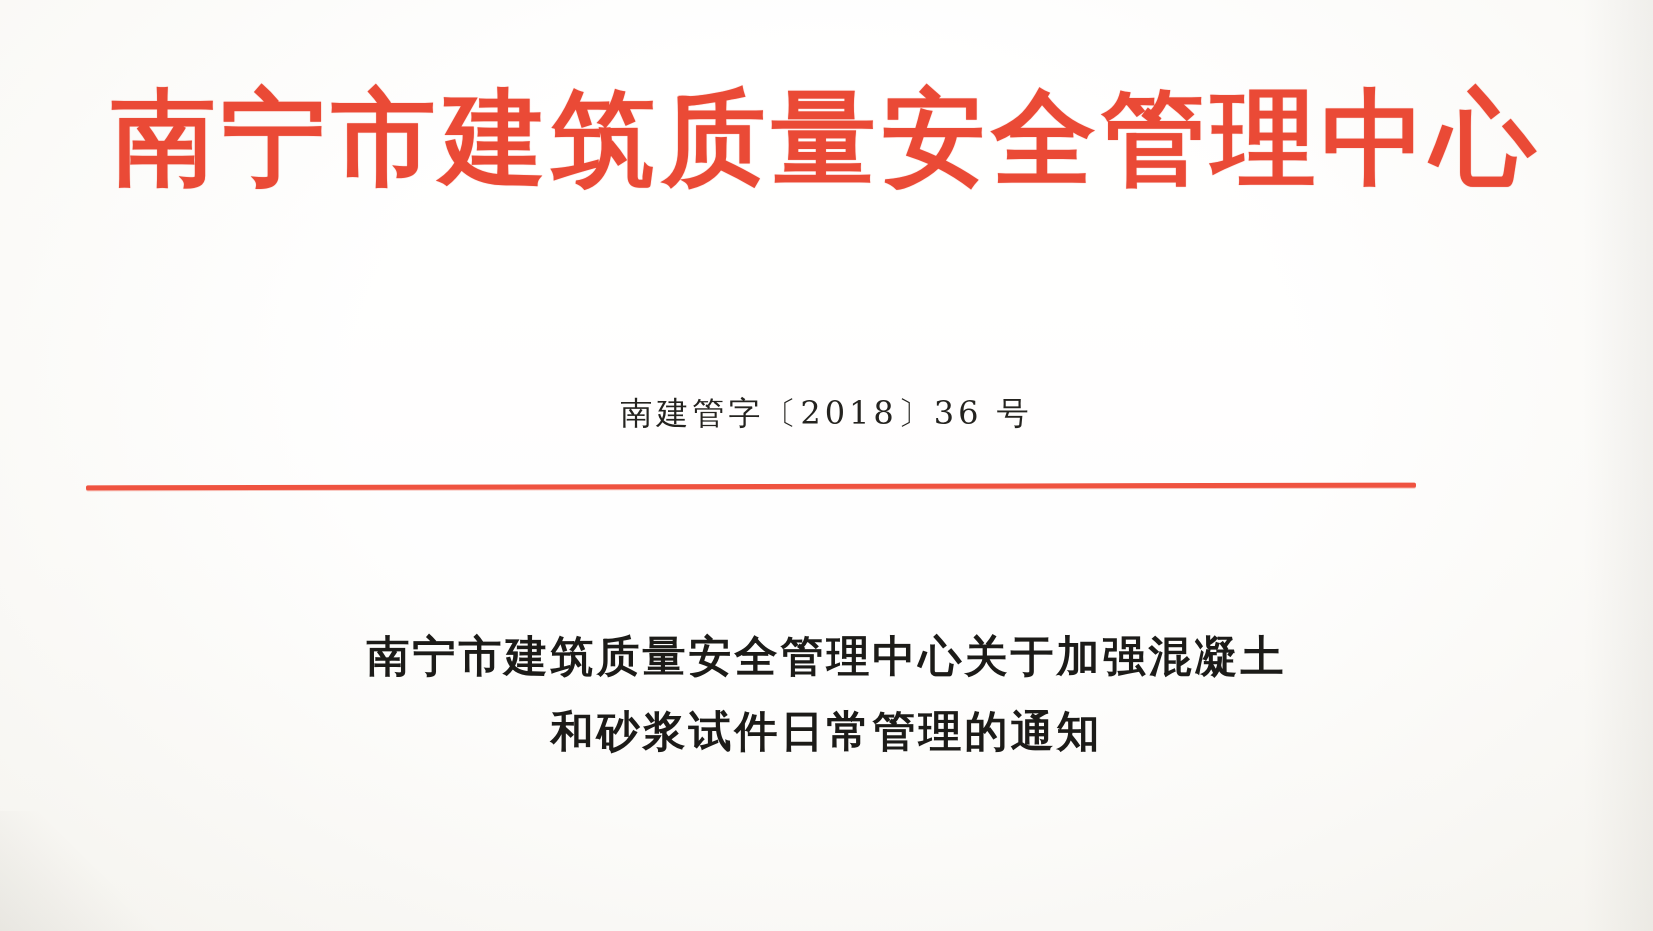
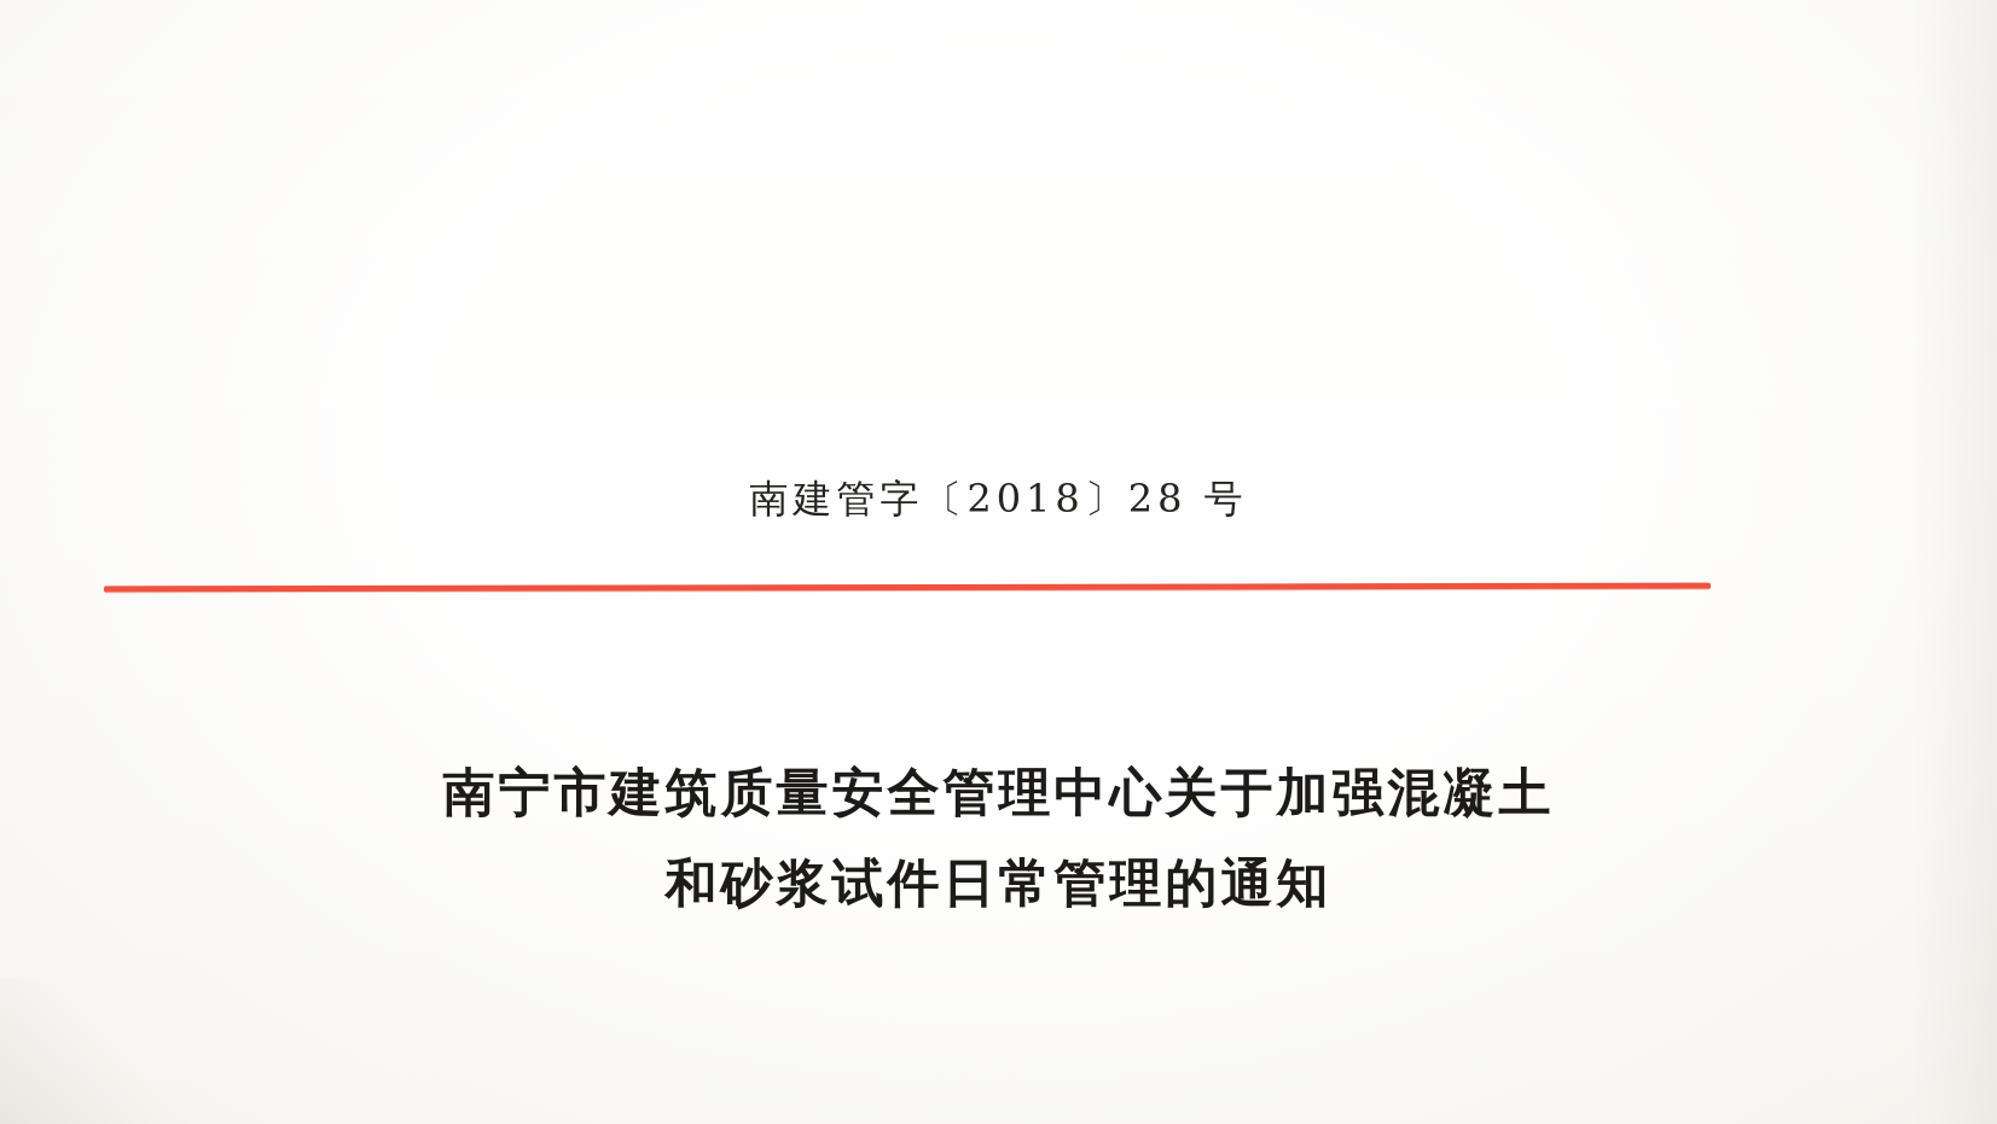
- 南宁市建筑质量安全管理中心
- 南建管字〔2018〕36 号
+ 南建管字〔2018〕28 号
  南宁市建筑质量安全管理中心关于加强混凝土
  和砂浆试件日常管理的通知
